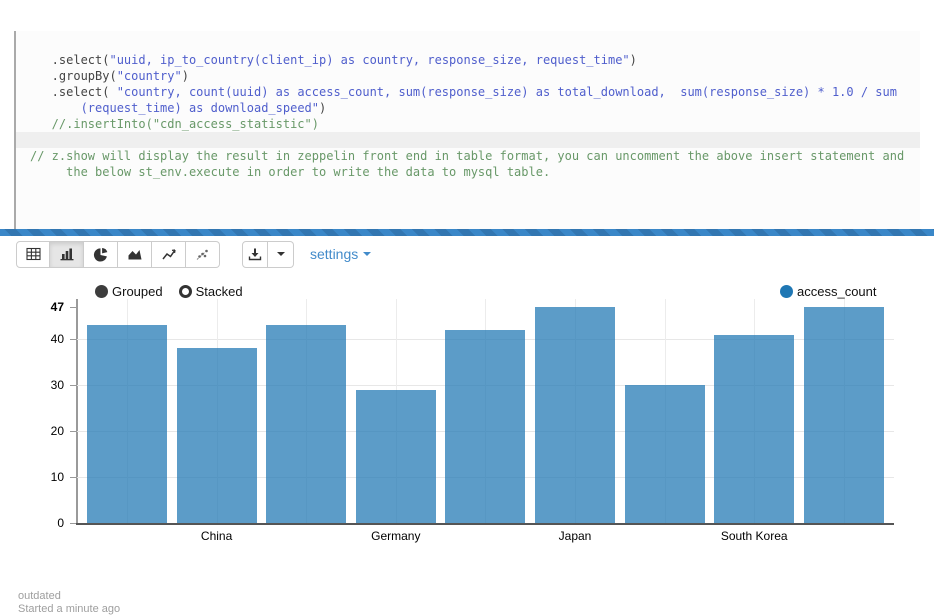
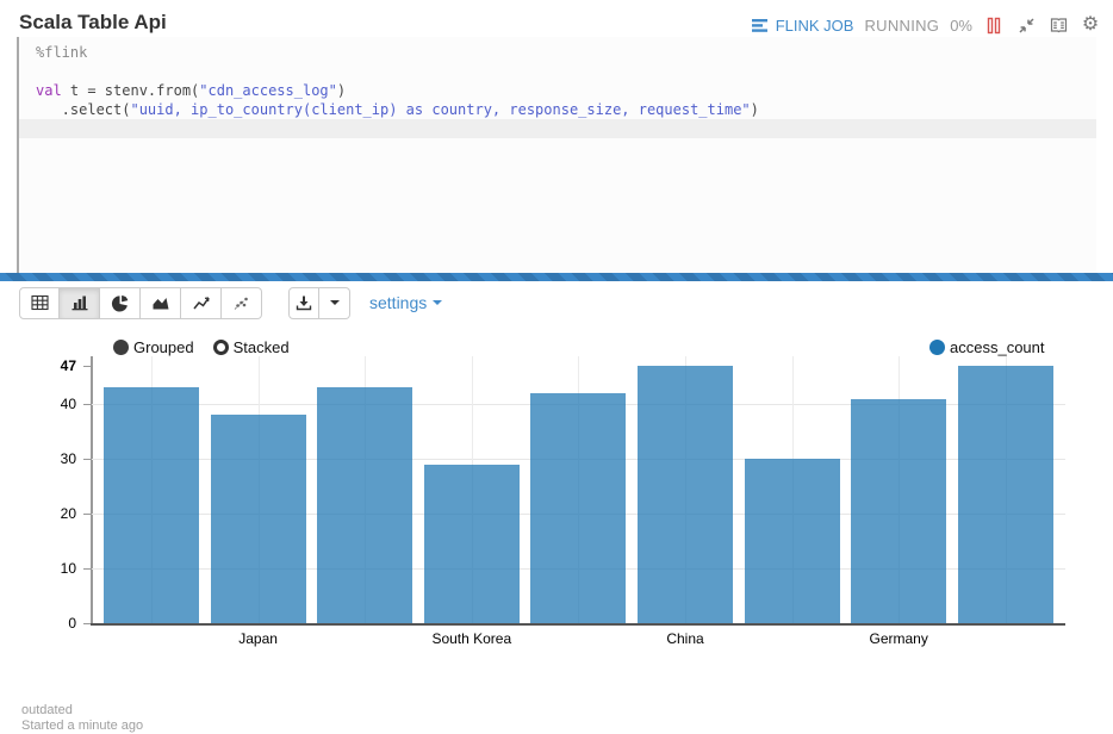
+ Scala Table Api
+ FLINK JOB
+ RUNNING
+ 0%
+ ⚙
+ %flink
+ val t = stenv.from("cdn_access_log")
  .select("uuid, ip_to_country(client_ip) as country, response_size, request_time")
- .groupBy("country")
- .select( "country, count(uuid) as access_count, sum(response_size) as total_download, sum(response_size) * 1.0 / sum
- (request_time) as download_speed")
- //.insertInto("cdn_access_statistic")
- // z.show will display the result in zeppelin front end in table format, you can uncomment the above insert statement and
- the below st_env.execute in order to write the data to mysql table.
  settings
  Grouped
  Stacked
  access_count
  0
  10
  20
  30
  40
  47
- China
+ Japan
- Germany
+ South Korea
- Japan
+ China
- South Korea
+ Germany
  outdated
  Started a minute ago
